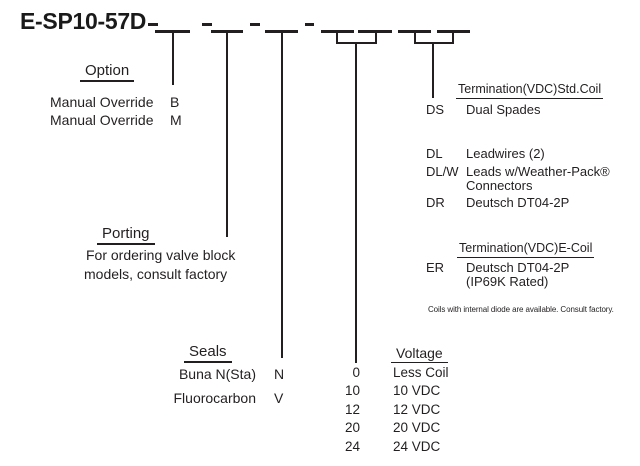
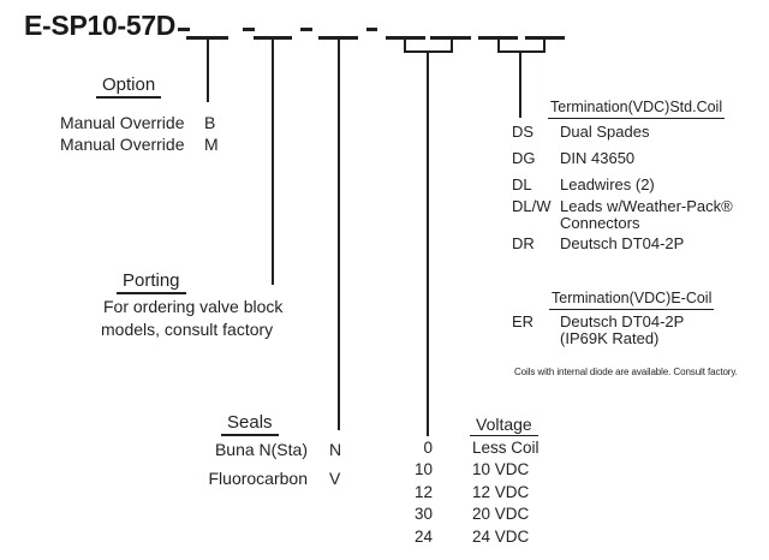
  E-SP10-57D
  Option
  Manual Override
  B
  Manual Override
  M
  Termination(VDC)Std.Coil
  DS
  Dual Spades
+ DG
+ DIN 43650
  DL
  Leadwires (2)
  DL/W
  Leads w/Weather-Pack®
  Connectors
  DR
  Deutsch DT04-2P
  Porting
  For ordering valve block
  models, consult factory
  Termination(VDC)E-Coil
  ER
  Deutsch DT04-2P
  (IP69K Rated)
  Coils with internal diode are available. Consult factory.
  Seals
  Buna N(Sta)
  N
  Fluorocarbon
  V
  Voltage
  0
  Less Coil
  10
  10 VDC
  12
  12 VDC
- 20
+ 30
  20 VDC
  24
  24 VDC
